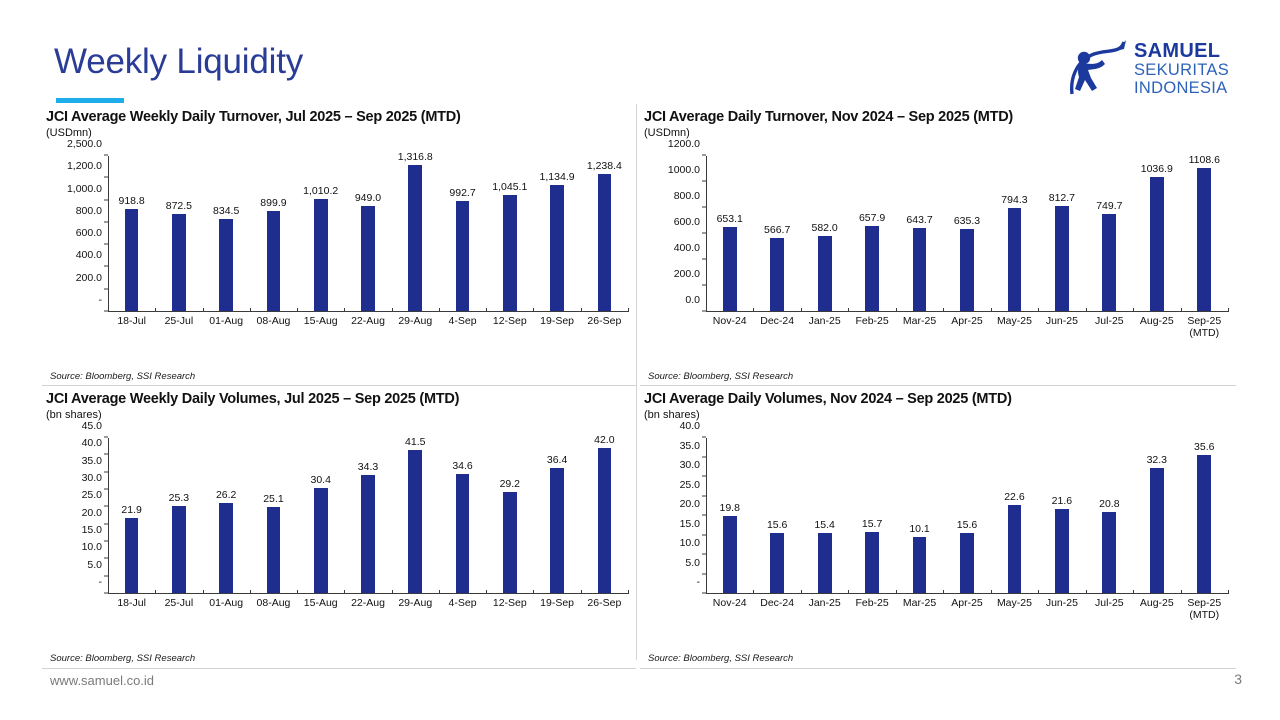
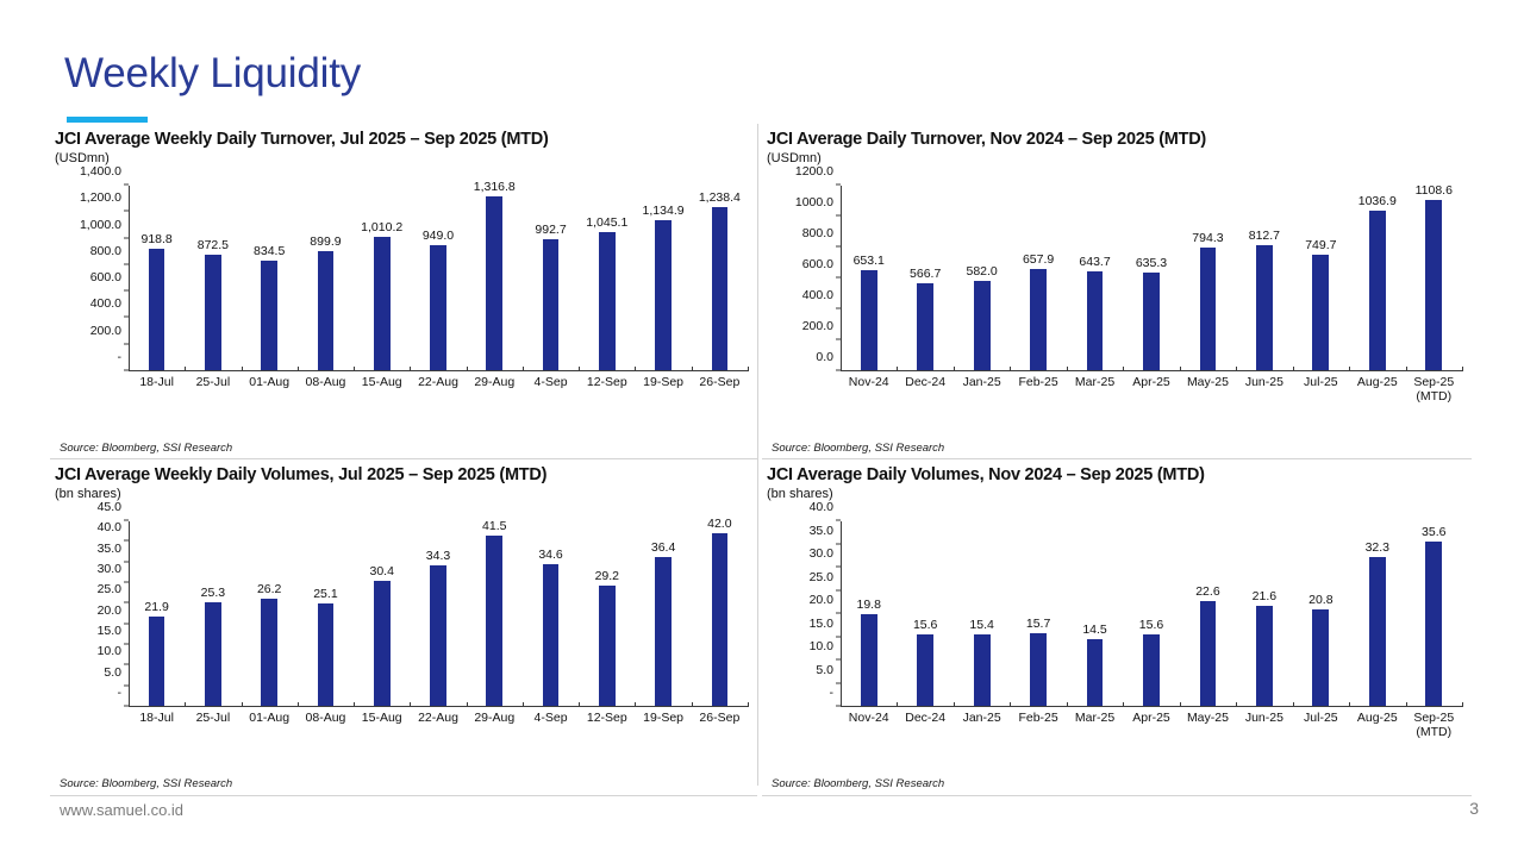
  Weekly Liquidity
- SAMUEL
- SEKURITAS
- INDONESIA
  JCI Average Weekly Daily Turnover, Jul 2025 – Sep 2025 (MTD)
  (USDmn)
  -
  200.0
  400.0
  600.0
  800.0
  1,000.0
  1,200.0
- 2,500.0
+ 1,400.0
  918.8
  18-Jul
  872.5
  25-Jul
  834.5
  01-Aug
  899.9
  08-Aug
  1,010.2
  15-Aug
  949.0
  22-Aug
  1,316.8
  29-Aug
  992.7
  4-Sep
  1,045.1
  12-Sep
  1,134.9
  19-Sep
  1,238.4
  26-Sep
  Source: Bloomberg, SSI Research
  JCI Average Daily Turnover, Nov 2024 – Sep 2025 (MTD)
  (USDmn)
  0.0
  200.0
  400.0
  600.0
  800.0
  1000.0
  1200.0
  653.1
  Nov-24
  566.7
  Dec-24
  582.0
  Jan-25
  657.9
  Feb-25
  643.7
  Mar-25
  635.3
  Apr-25
  794.3
  May-25
  812.7
  Jun-25
  749.7
  Jul-25
  1036.9
  Aug-25
  1108.6
  Sep-25
  (MTD)
  Source: Bloomberg, SSI Research
  JCI Average Weekly Daily Volumes, Jul 2025 – Sep 2025 (MTD)
  (bn shares)
  -
  5.0
  10.0
  15.0
  20.0
  25.0
  30.0
  35.0
  40.0
  45.0
  21.9
  18-Jul
  25.3
  25-Jul
  26.2
  01-Aug
  25.1
  08-Aug
  30.4
  15-Aug
  34.3
  22-Aug
  41.5
  29-Aug
  34.6
  4-Sep
  29.2
  12-Sep
  36.4
  19-Sep
  42.0
  26-Sep
  Source: Bloomberg, SSI Research
  JCI Average Daily Volumes, Nov 2024 – Sep 2025 (MTD)
  (bn shares)
  -
  5.0
  10.0
  15.0
  20.0
  25.0
  30.0
  35.0
  40.0
  19.8
  Nov-24
  15.6
  Dec-24
  15.4
  Jan-25
  15.7
  Feb-25
- 10.1
+ 14.5
  Mar-25
  15.6
  Apr-25
  22.6
  May-25
  21.6
  Jun-25
  20.8
  Jul-25
  32.3
  Aug-25
  35.6
  Sep-25
  (MTD)
  Source: Bloomberg, SSI Research
  www.samuel.co.id
  3
